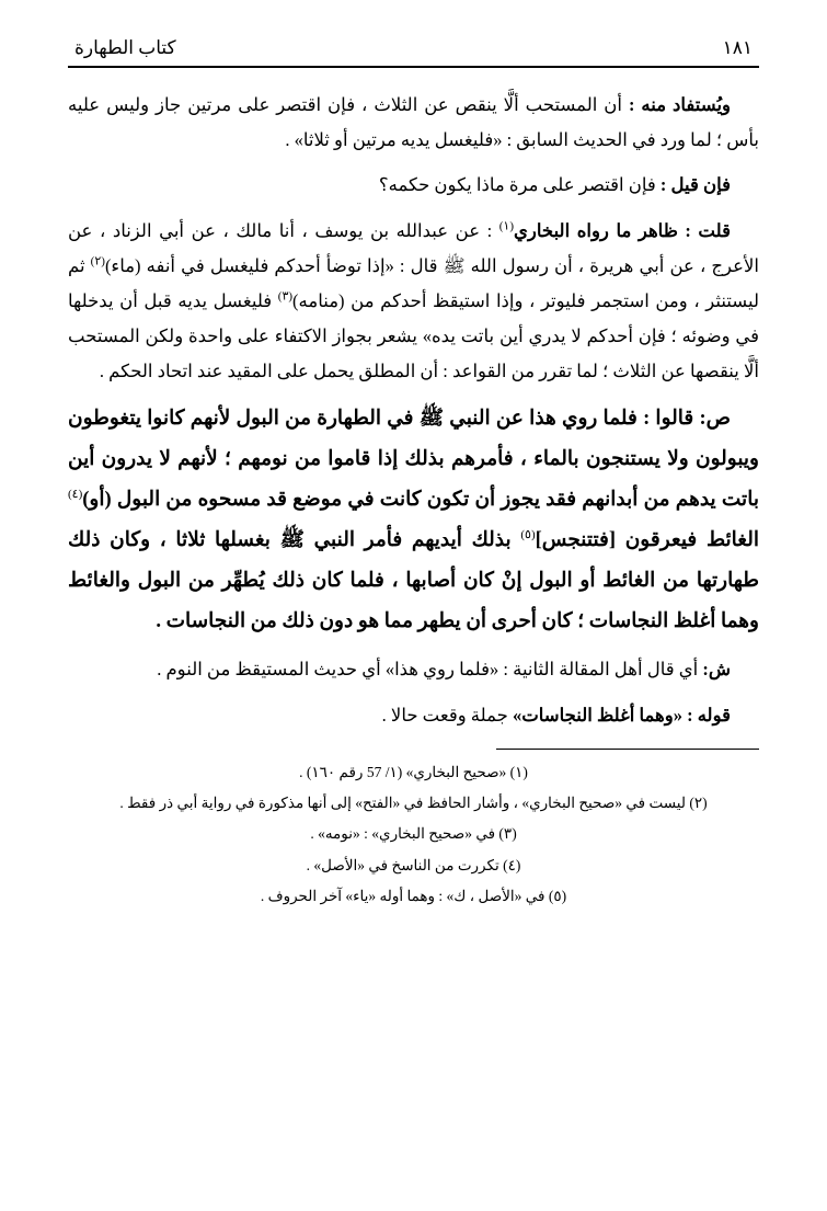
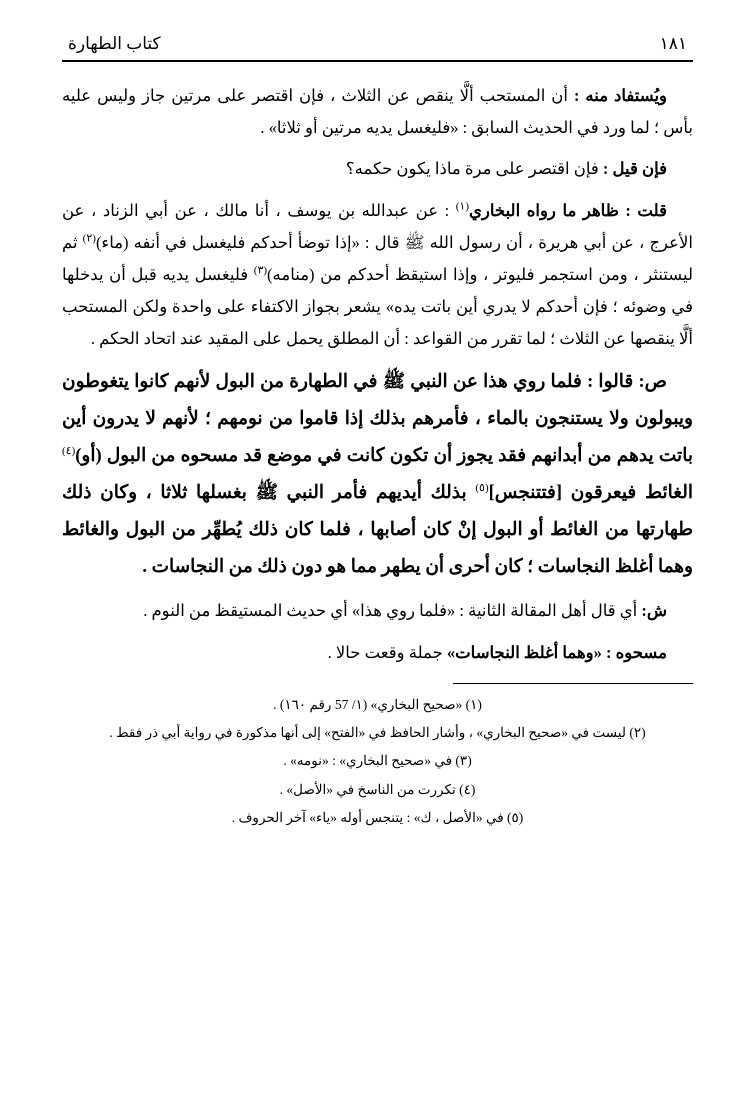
  كتاب الطهارة
  ١٨١
  ويُستفاد منه : أن المستحب ألَّا ينقص عن الثلاث ، فإن اقتصر على مرتين جاز وليس عليه بأس ؛ لما ورد في الحديث السابق : «فليغسل يديه مرتين أو ثلاثا» .
  فإن قيل : فإن اقتصر على مرة ماذا يكون حكمه؟
  قلت : ظاهر ما رواه البخاري(١) : عن عبدالله بن يوسف ، أنا مالك ، عن أبي الزناد ، عن الأعرج ، عن أبي هريرة ، أن رسول الله ﷺ قال : «إذا توضأ أحدكم فليغسل في أنفه (ماء)(٢) ثم ليستنثر ، ومن استجمر فليوتر ، وإذا استيقظ أحدكم من (منامه)(٣) فليغسل يديه قبل أن يدخلها في وضوئه ؛ فإن أحدكم لا يدري أين باتت يده» يشعر بجواز الاكتفاء على واحدة ولكن المستحب ألَّا ينقصها عن الثلاث ؛ لما تقرر من القواعد : أن المطلق يحمل على المقيد عند اتحاد الحكم .
  ص: قالوا : فلما روي هذا عن النبي ﷺ في الطهارة من البول لأنهم كانوا يتغوطون ويبولون ولا يستنجون بالماء ، فأمرهم بذلك إذا قاموا من نومهم ؛ لأنهم لا يدرون أين باتت يدهم من أبدانهم فقد يجوز أن تكون كانت في موضع قد مسحوه من البول (أو)(٤) الغائط فيعرقون [فتتنجس](٥) بذلك أيديهم فأمر النبي ﷺ بغسلها ثلاثا ، وكان ذلك طهارتها من الغائط أو البول إنْ كان أصابها ، فلما كان ذلك يُطهِّر من البول والغائط وهما أغلظ النجاسات ؛ كان أحرى أن يطهر مما هو دون ذلك من النجاسات .
  ش: أي قال أهل المقالة الثانية : «فلما روي هذا» أي حديث المستيقظ من النوم .
- قوله : «وهما أغلظ النجاسات» جملة وقعت حالا .
+ مسحوه : «وهما أغلظ النجاسات» جملة وقعت حالا .
  (١) «صحيح البخاري» (١/ 57 رقم ١٦٠) .
  (٢) ليست في «صحيح البخاري» ، وأشار الحافظ في «الفتح» إلى أنها مذكورة في رواية أبي ذر فقط .
  (٣) في «صحيح البخاري» : «نومه» .
  (٤) تكررت من الناسخ في «الأصل» .
- (٥) في «الأصل ، ك» : وهما أوله «ياء» آخر الحروف .
+ (٥) في «الأصل ، ك» : يتنجس أوله «ياء» آخر الحروف .
